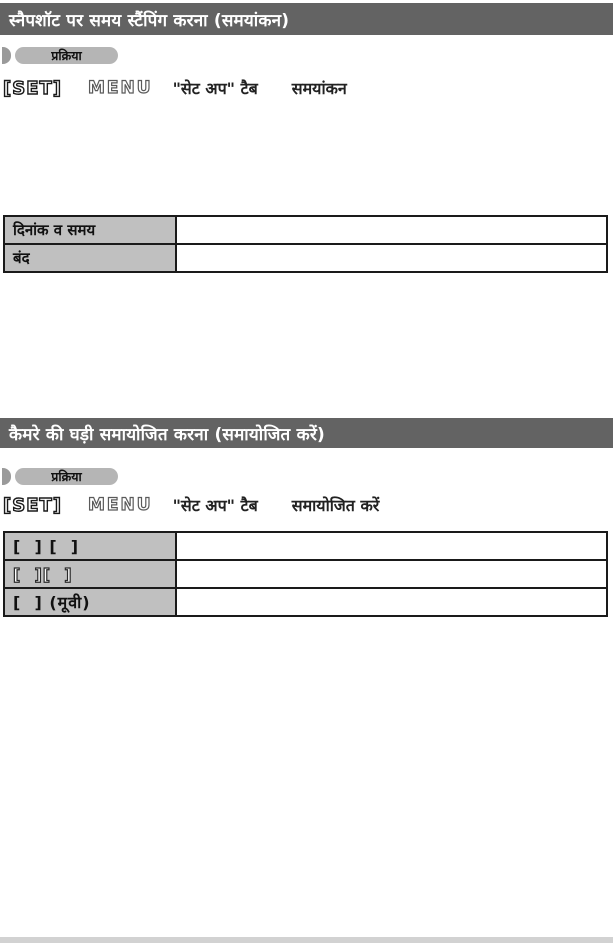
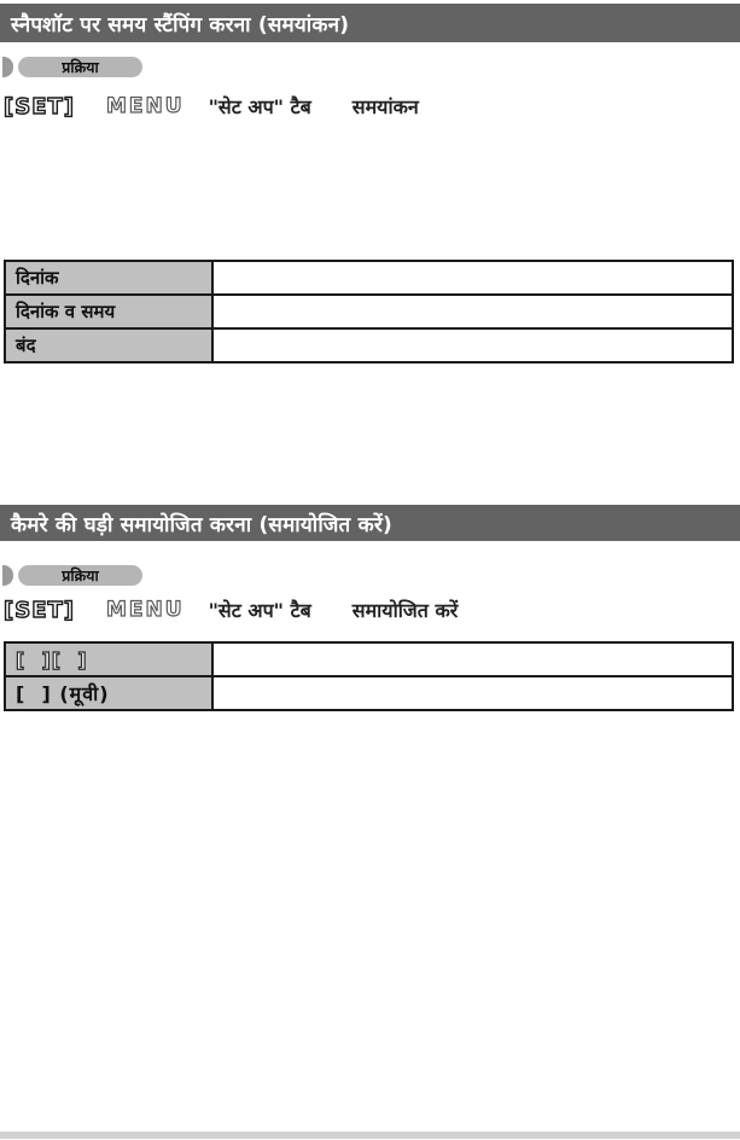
  स्नैपशॉट पर समय स्टैंपिंग करना (समयांकन)
  प्रक्रिया
  [SET]
  MENU
  "सेट अप" टैब
  समयांकन
+ दिनांक
  दिनांक व समय
  बंद
  कैमरे की घड़ी समायोजित करना (समायोजित करें)
  प्रक्रिया
  [SET]
  MENU
  "सेट अप" टैब
  समायोजित करें
- [ ] [ ]
  [ ][ ]
  [ ] (मूवी)
